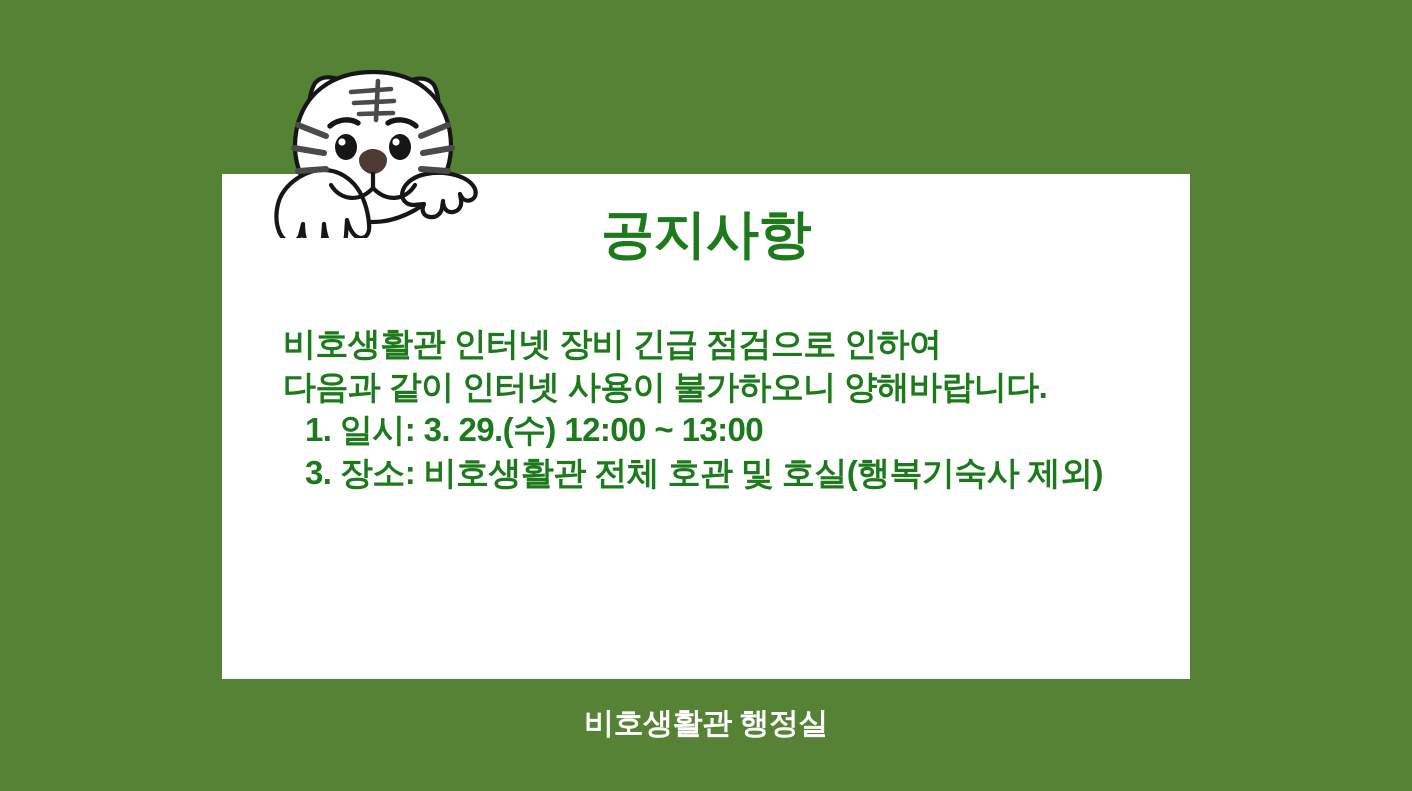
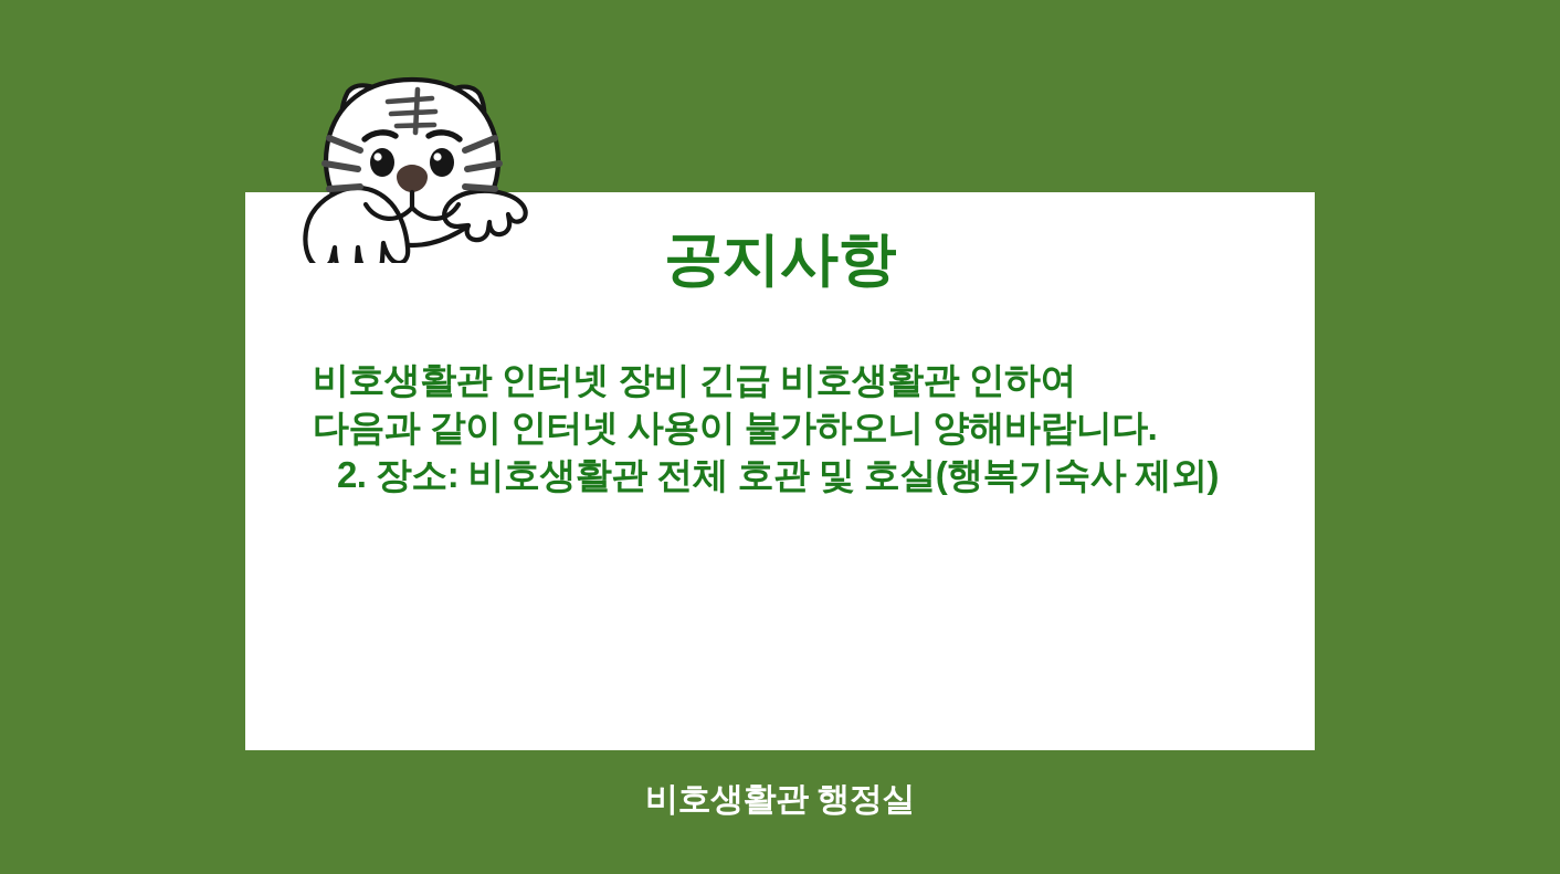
  공지사항
- 비호생활관 인터넷 장비 긴급 점검으로 인하여
+ 비호생활관 인터넷 장비 긴급 비호생활관 인하여
  다음과 같이 인터넷 사용이 불가하오니 양해바랍니다.
- 1. 일시: 3. 29.(수) 12:00 ~ 13:00
- 3. 장소: 비호생활관 전체 호관 및 호실(행복기숙사 제외)
+ 2. 장소: 비호생활관 전체 호관 및 호실(행복기숙사 제외)
  비호생활관 행정실
